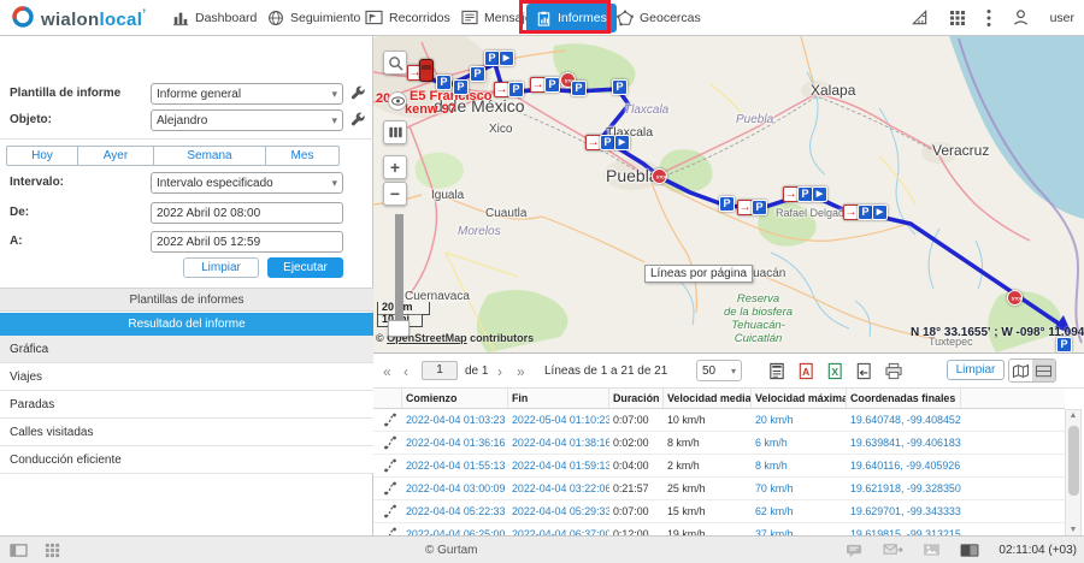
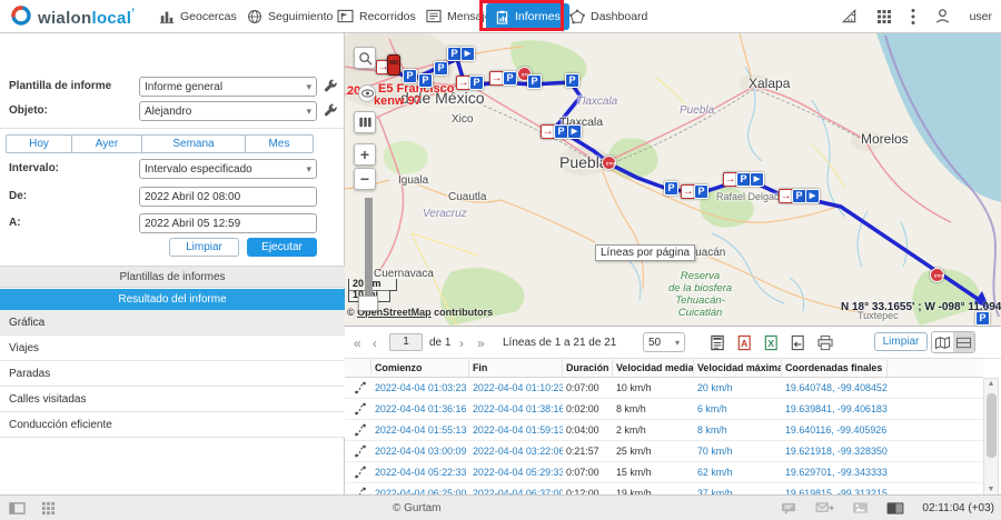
  wialonlocal’
- Dashboard
+ Geocercas
  Seguimiento
  Recorridos
  Mensaj
  Informes
- Geocercas
+ Dashboard
  user
  Plantilla de informe
  Informe general
  ▾
  Objeto:
  Alejandro
  ▾
  Hoy
  Ayer
  Semana
  Mes
  Intervalo:
  Intervalo especificado
  ▾
  De:
  2022 Abril 02 08:00
  A:
  2022 Abril 05 12:59
  Limpiar
  Ejecutar
  Plantillas de informes
  Resultado del informe
  Gráfica
  Viajes
  Paradas
  Calles visitadas
  Conducción eficiente
  d de México
  Xico
  Tlaxcala
  Tlaxcala
  Puebl
  Puebla
  Xalapa
- Veracruz
+ Morelos
  Iguala
  Cuautla
- Morelos
+ Veracruz
  Cuernavaca
  Rafael Delgad
  Tuxtepec
  Reserva
  de la biosfera
  Tehuacán-
  Cuicatlán
  →
  P
  P
  P
  P
  →
  P
  →
  P
  P
  P
  →
  P
  P
  →
  P
  →
  P
  →
  P
  P
  E5 Francisco
  kenw 97
  +
  −
  20m
  10i
  © OpenStreetMap contributors
  Líneas por página
  N 18° 33.1655' ; W -098° 11.094
  «
  ‹
  1
  de 1
  ›
  »
  Líneas de 1 a 21 de 21
  50
  ▾
  A
  X
  Limpiar
  Comienzo
  Fin
  Duración
  Velocidad media
  Velocidad máxima
  Coordenadas finales
  2022-04-04 01:03:23
- 2022-05-04 01:10:23
+ 2022-04-04 01:10:23
  0:07:00
  10 km/h
  20 km/h
  19.640748, -99.408452
  2022-04-04 01:36:16
  2022-04-04 01:38:16
  0:02:00
  8 km/h
  6 km/h
  19.639841, -99.406183
  2022-04-04 01:55:13
  2022-04-04 01:59:13
  0:04:00
  2 km/h
  8 km/h
  19.640116, -99.405926
  2022-04-04 03:00:09
  2022-04-04 03:22:06
  0:21:57
  25 km/h
  70 km/h
  19.621918, -99.328350
  2022-04-04 05:22:33
  2022-04-04 05:29:33
  0:07:00
  15 km/h
  62 km/h
  19.629701, -99.343333
  2022-04-04 06:25:00
  2022-04-04 06:37:00
  0:12:00
  19 km/h
  37 km/h
  19.619815, -99.313215
  © Gurtam
  02:11:04 (+03)
